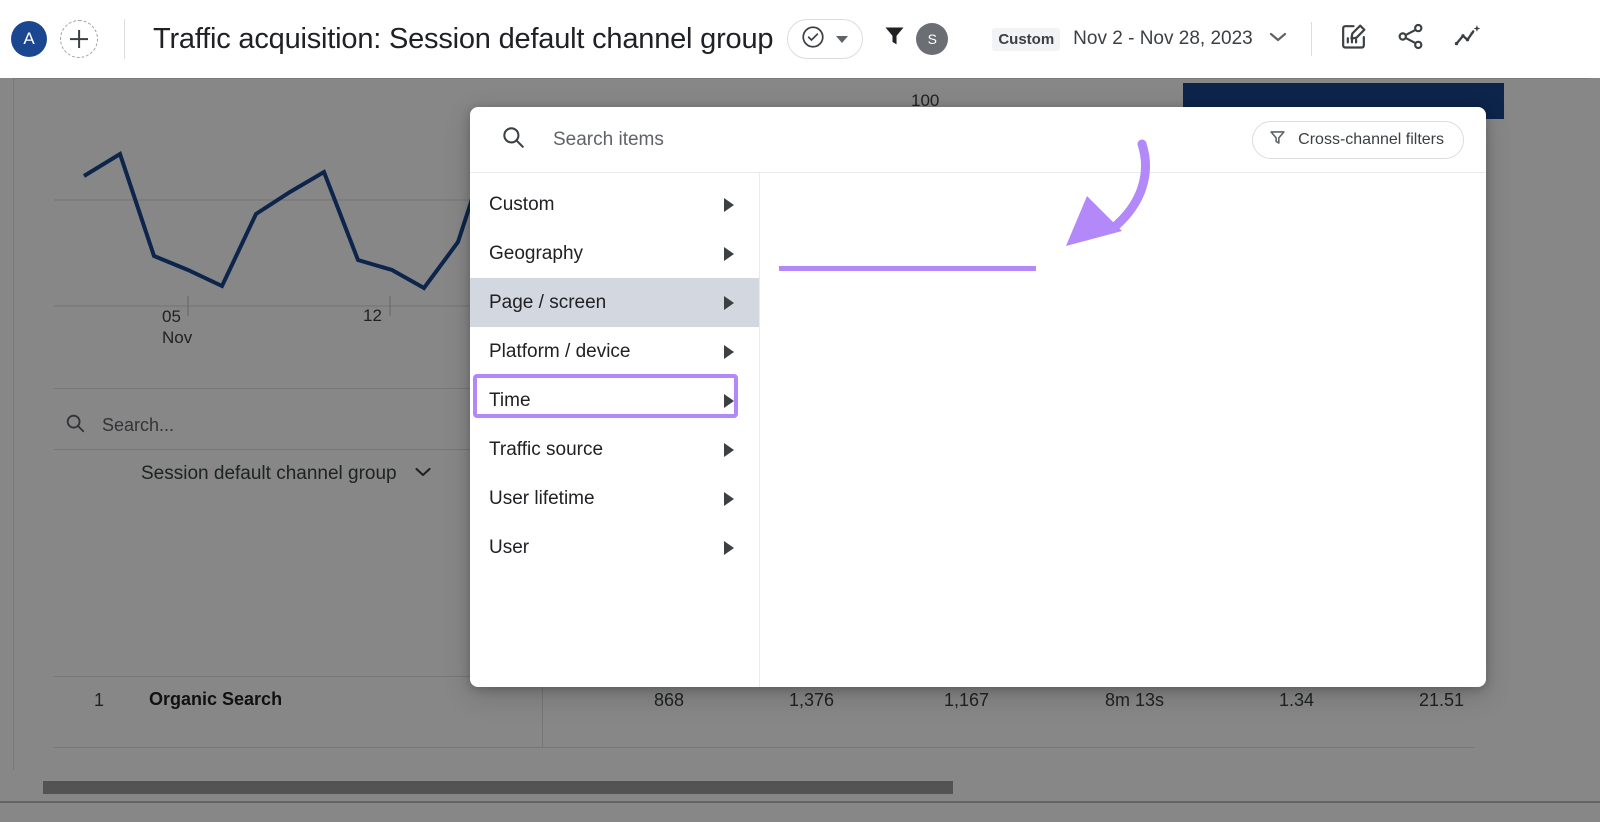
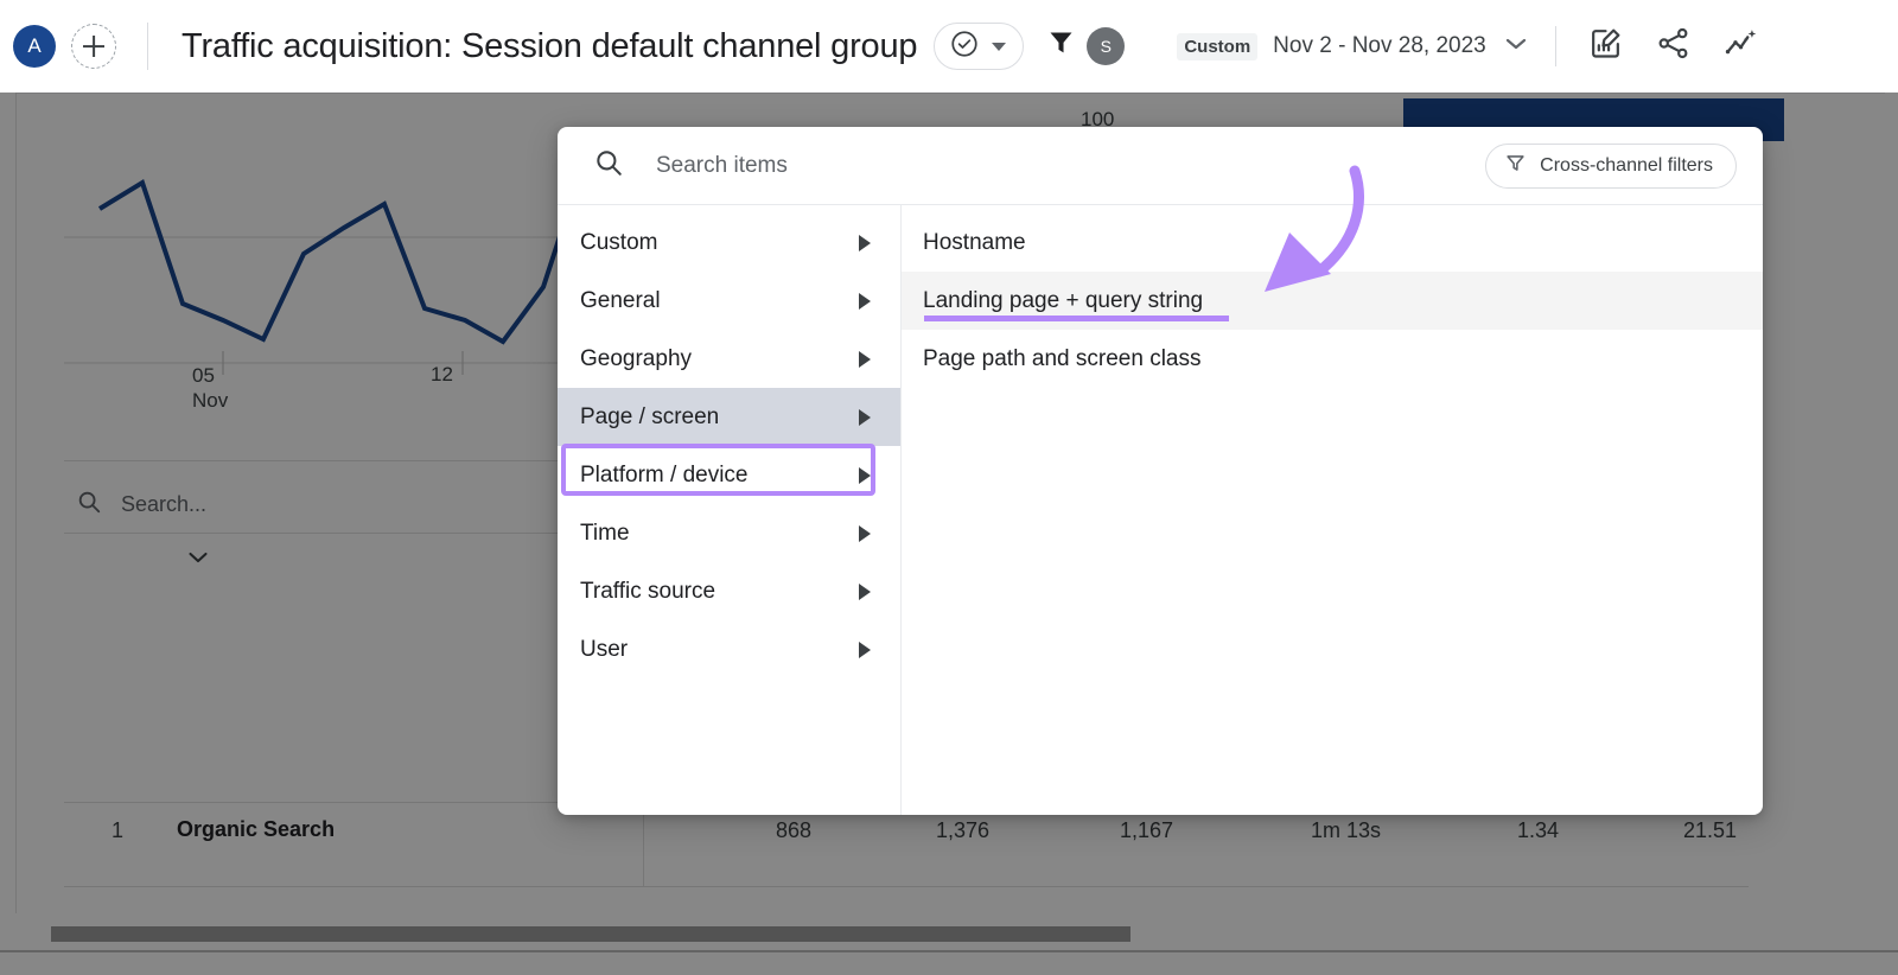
  A
  Traffic acquisition: Session default channel group
  S
  Custom
  Nov 2 - Nov 28, 2023
  100
  05
  Nov
  12
  Search...
- Session default channel group
  1
  Organic Search
  868
  1,376
  1,167
- 8m 13s
+ 1m 13s
  1.34
  21.51
  Search items
  Cross-channel filters
  Custom
+ General
  Geography
  Page / screen
  Platform / device
  Time
  Traffic source
- User lifetime
  User
+ Hostname
+ Landing page + query string
+ Page path and screen class
